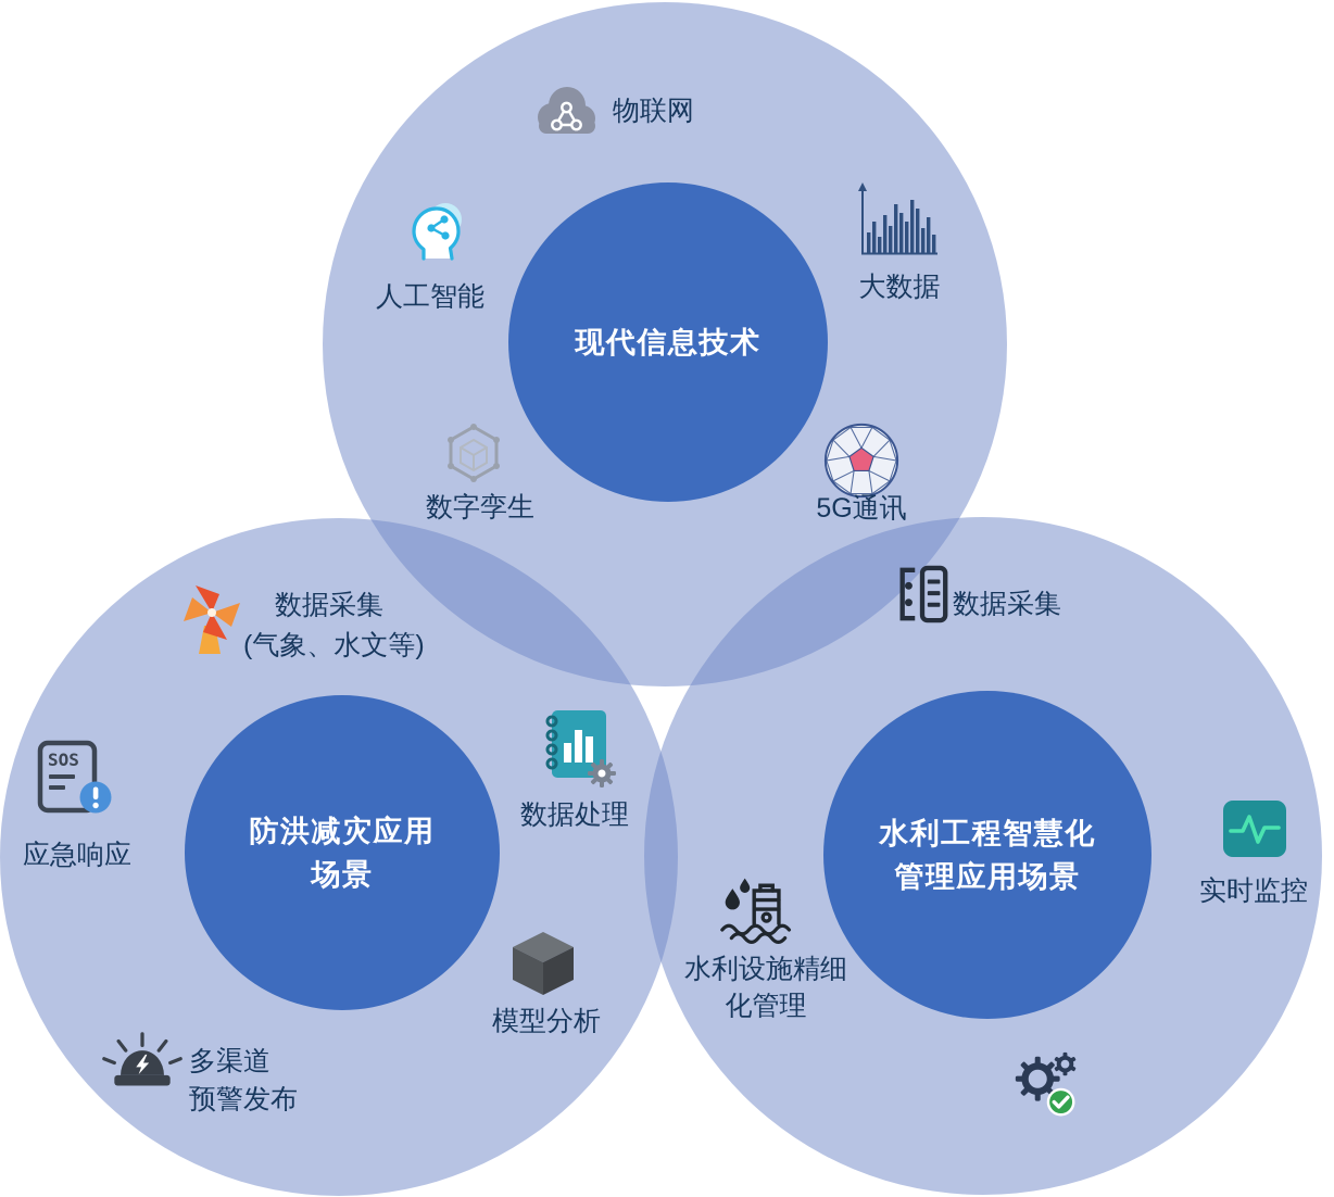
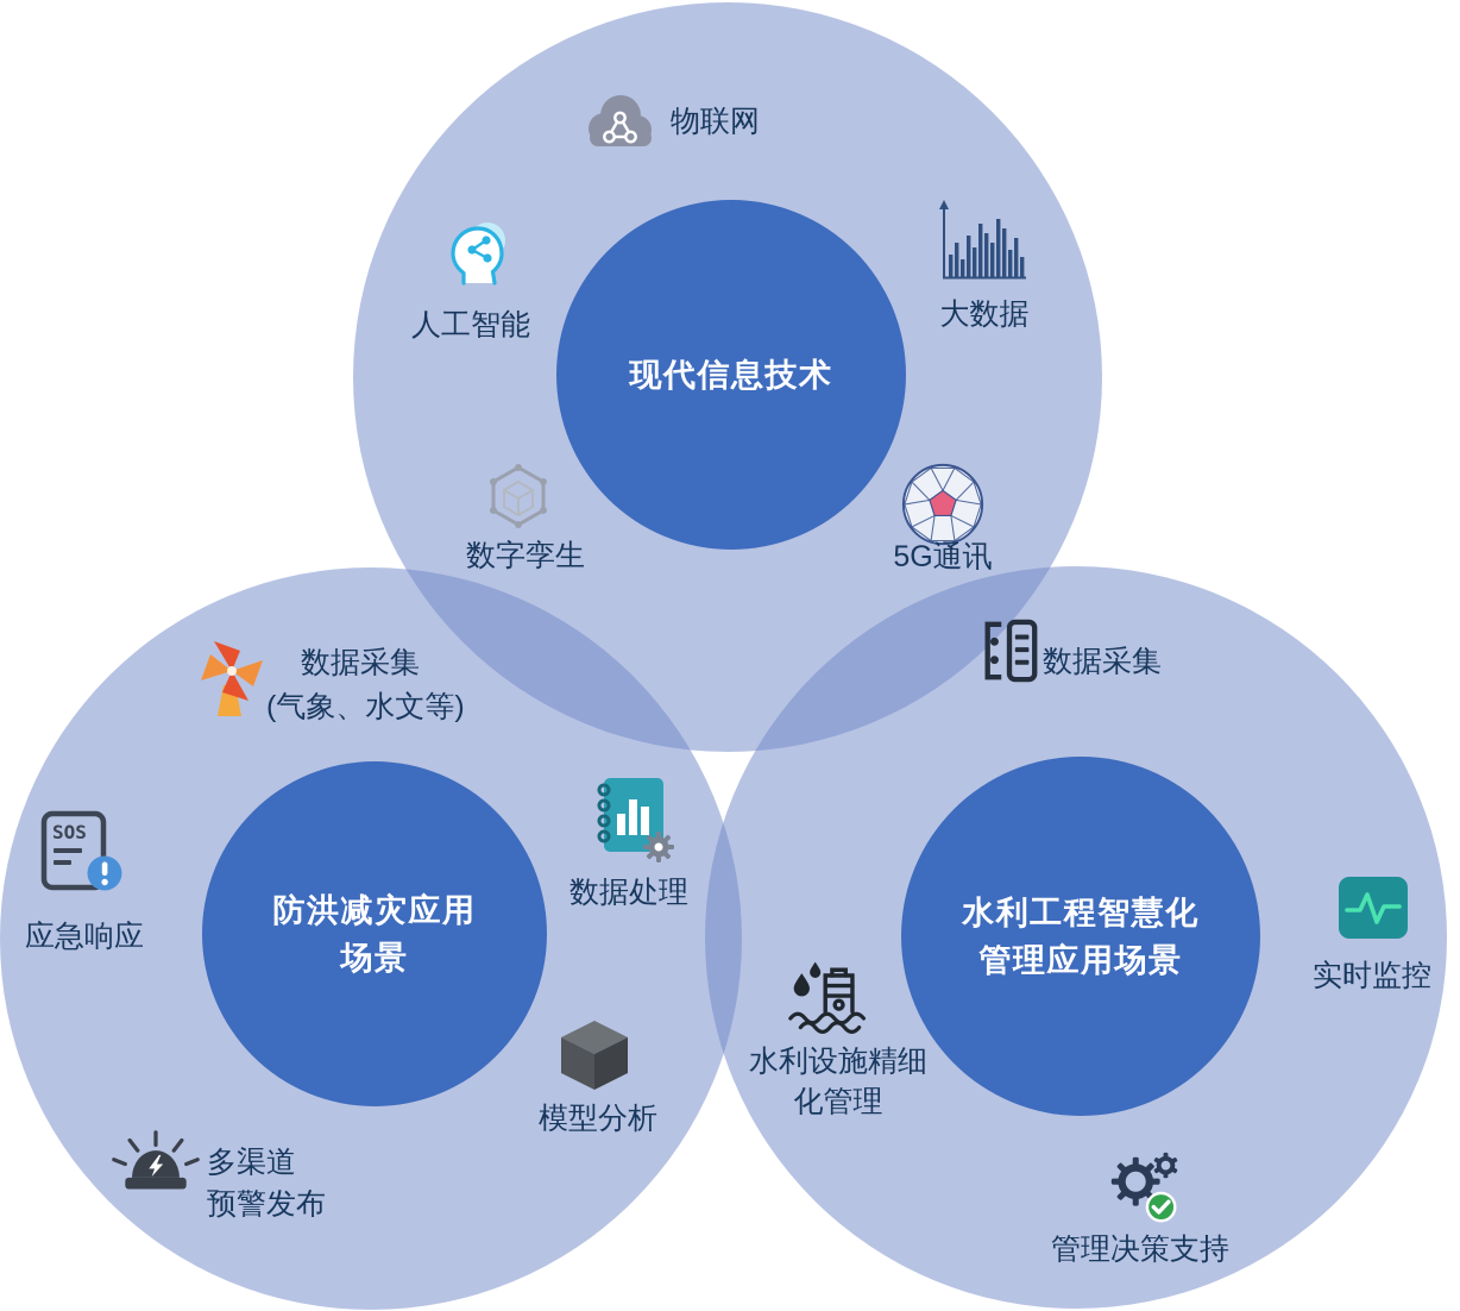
  现代信息技术
  防洪减灾应用
  场景
  水利工程智慧化
  管理应用场景
  物联网
  人工智能
  大数据
  数字孪生
  5G通讯
  数据采集
  (气象、水文等)
  SOS
  应急响应
  数据处理
  模型分析
  多渠道
  预警发布
  数据采集
  实时监控
  水利设施精细
  化管理
+ 管理决策支持
